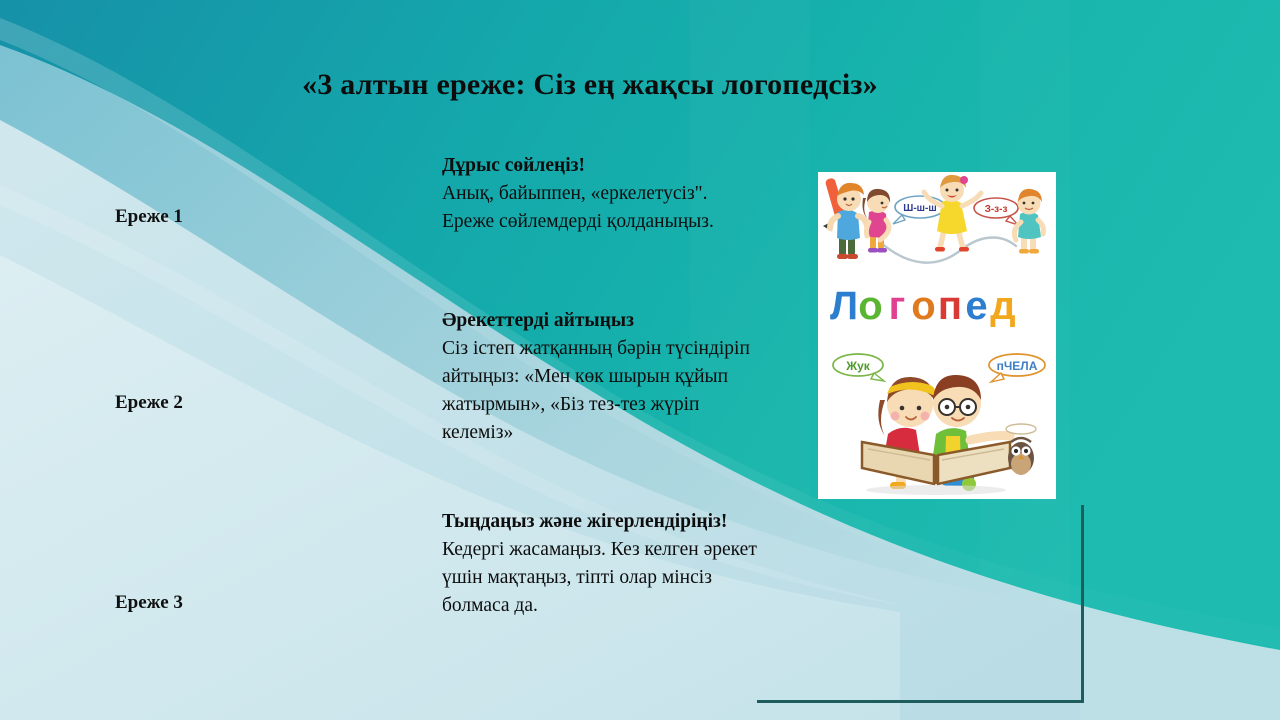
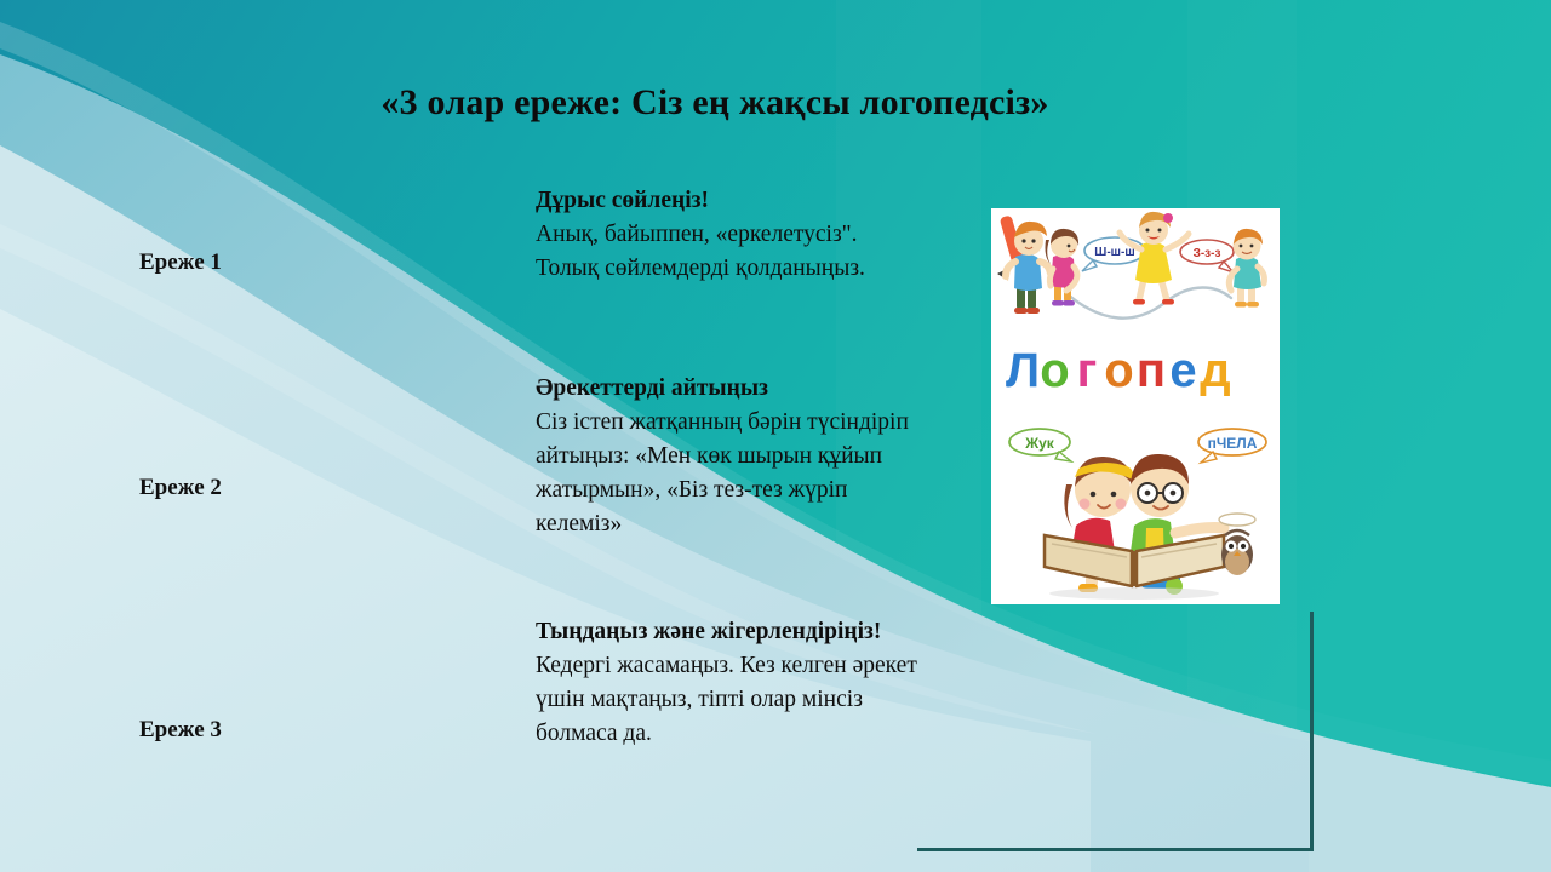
- «3 алтын ереже: Сіз ең жақсы логопедсіз»
+ «3 олар ереже: Сіз ең жақсы логопедсіз»
  Ереже 1
  Ереже 2
  Ереже 3
  Дұрыс сөйлеңіз!
- Анық, байыппен, «еркелетусіз". Ереже сөйлемдерді қолданыңыз.
+ Анық, байыппен, «еркелетусіз". Толық сөйлемдерді қолданыңыз.
  Әрекеттерді айтыңыз
  Сіз істеп жатқанның бәрін түсіндіріп айтыңыз: «Мен көк шырын құйып жатырмын», «Біз тез-тез жүріп келеміз»
  Тыңдаңыз және жігерлендіріңіз!
  Кедергі жасамаңыз. Кез келген әрекет үшін мақтаңыз, тіпті олар мінсіз болмаса да.
  Ш-ш-ш
  З-з-з
  Л
  о
  г
  о
  п
  е
  д
  Жук
  пЧЕЛА
